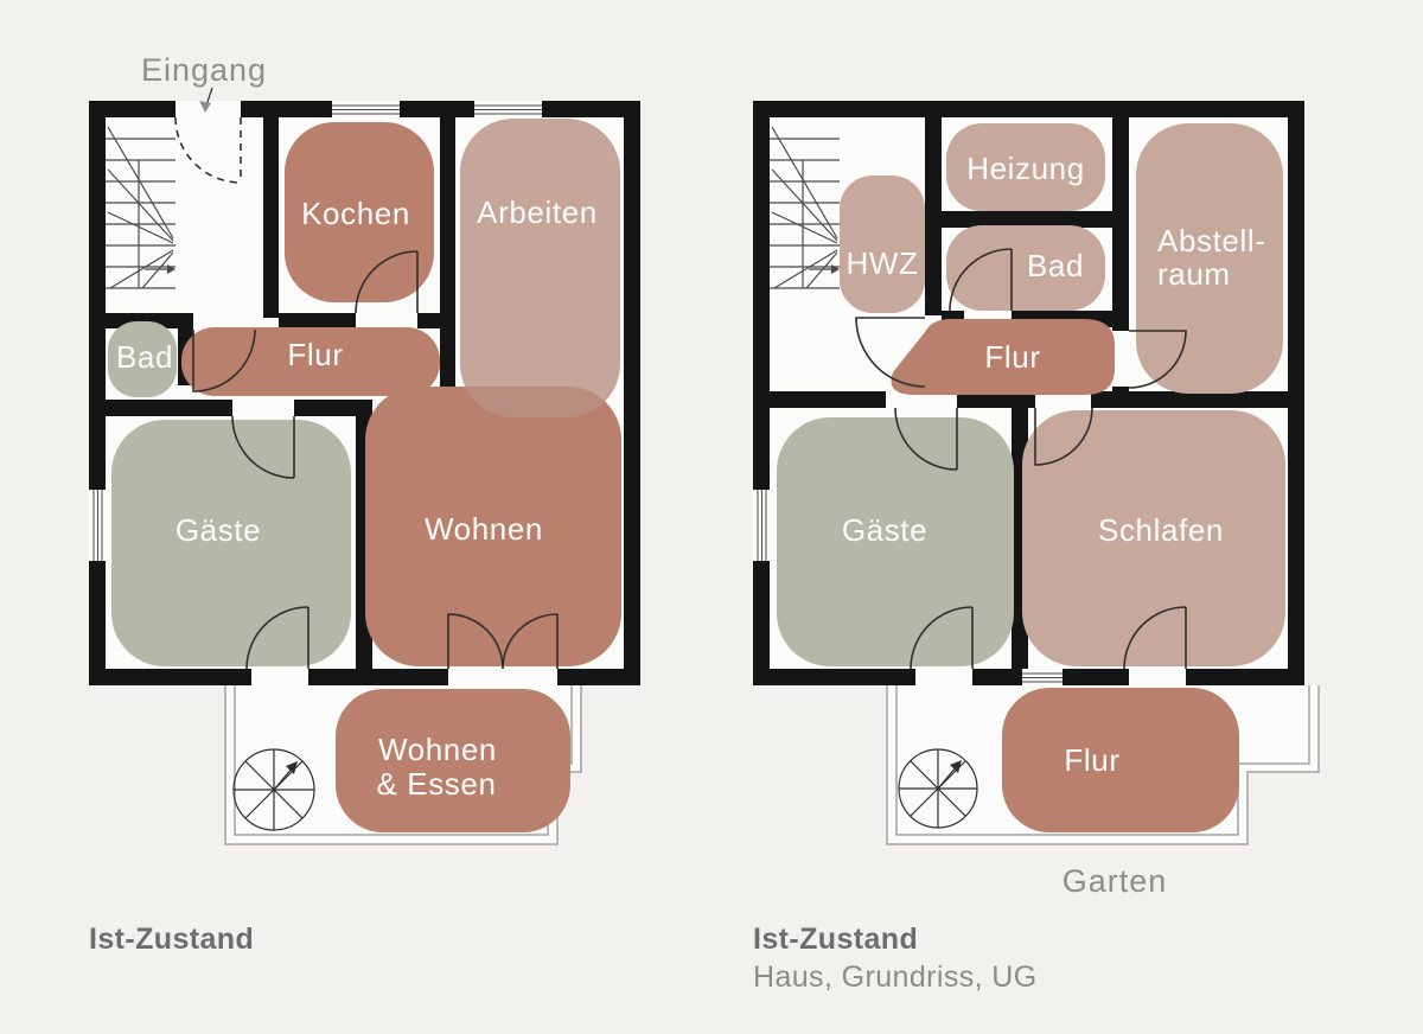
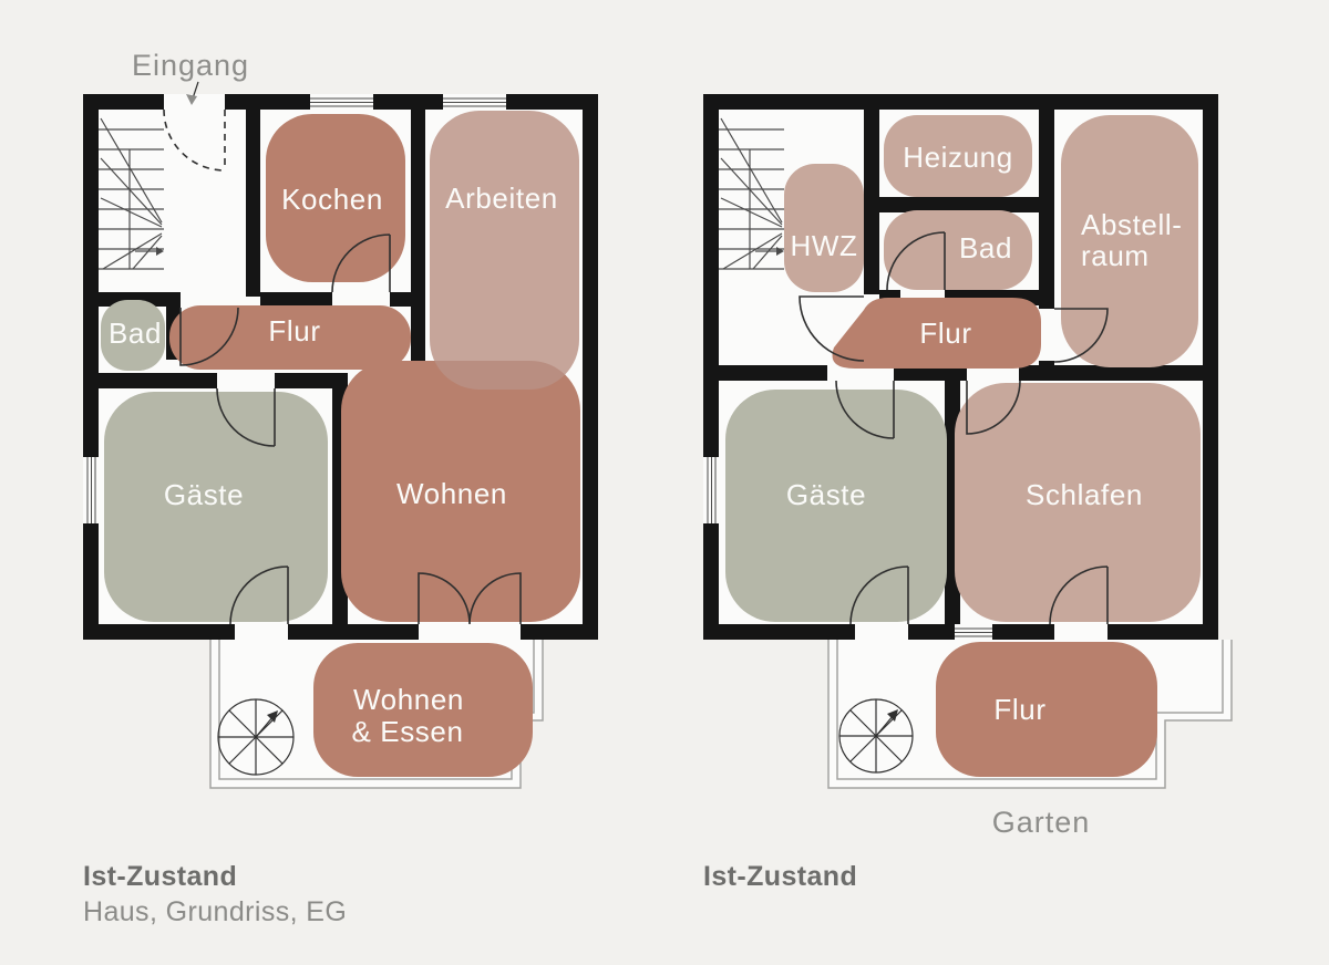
  Kochen
  Arbeiten
  Bad
  Flur
  Gäste
  Wohnen
  Wohnen
  & Essen
  Eingang
  Ist-Zustand
+ Haus, Grundriss, EG
  Heizung
  HWZ
  Bad
  Abstell-
  raum
  Flur
  Gäste
  Schlafen
  Flur
  Garten
  Ist-Zustand
- Haus, Grundriss, UG
